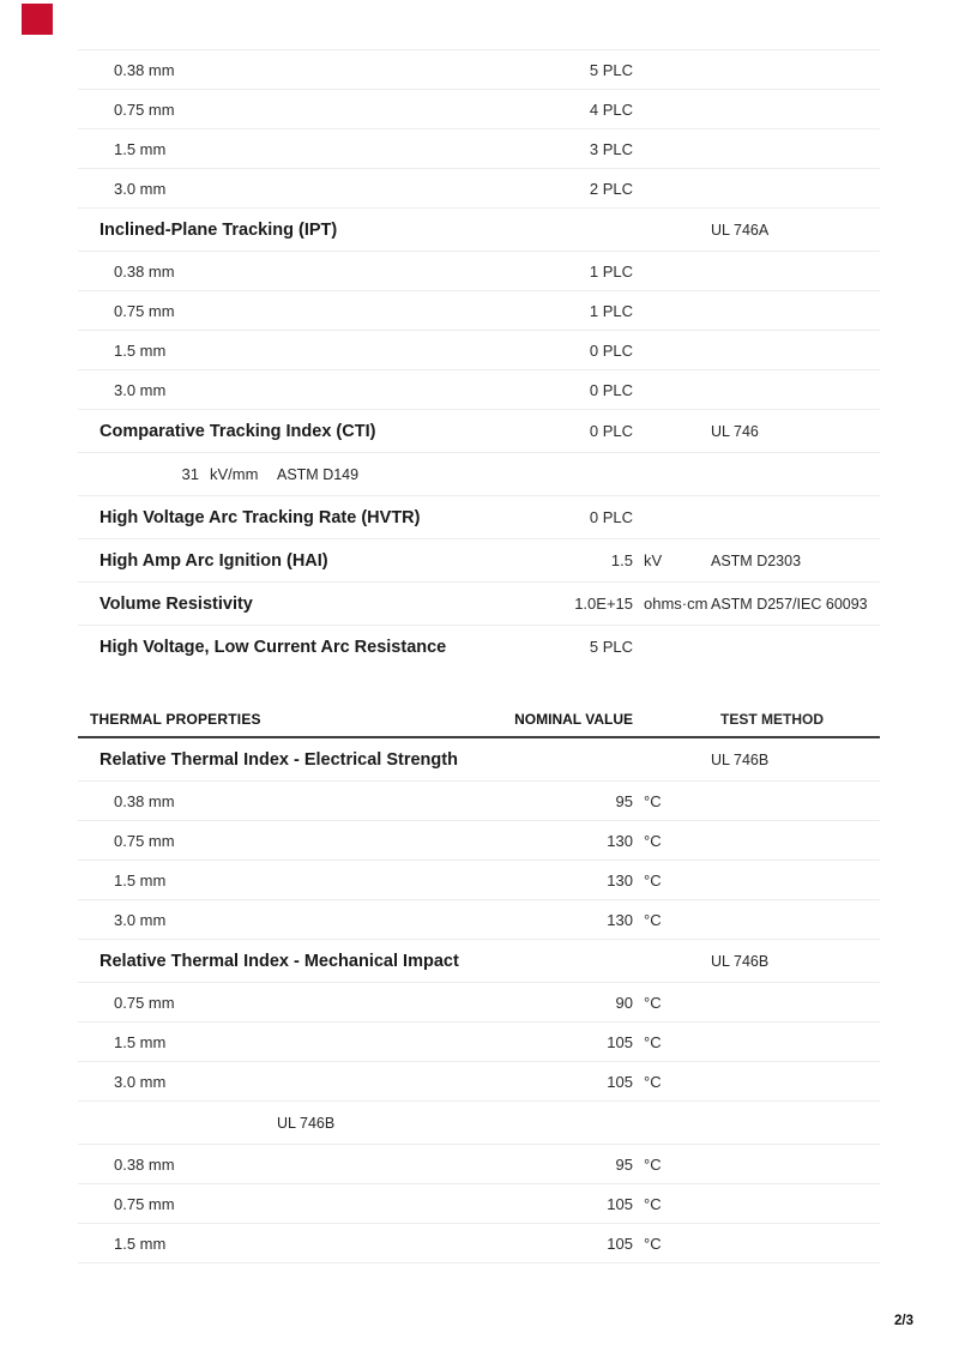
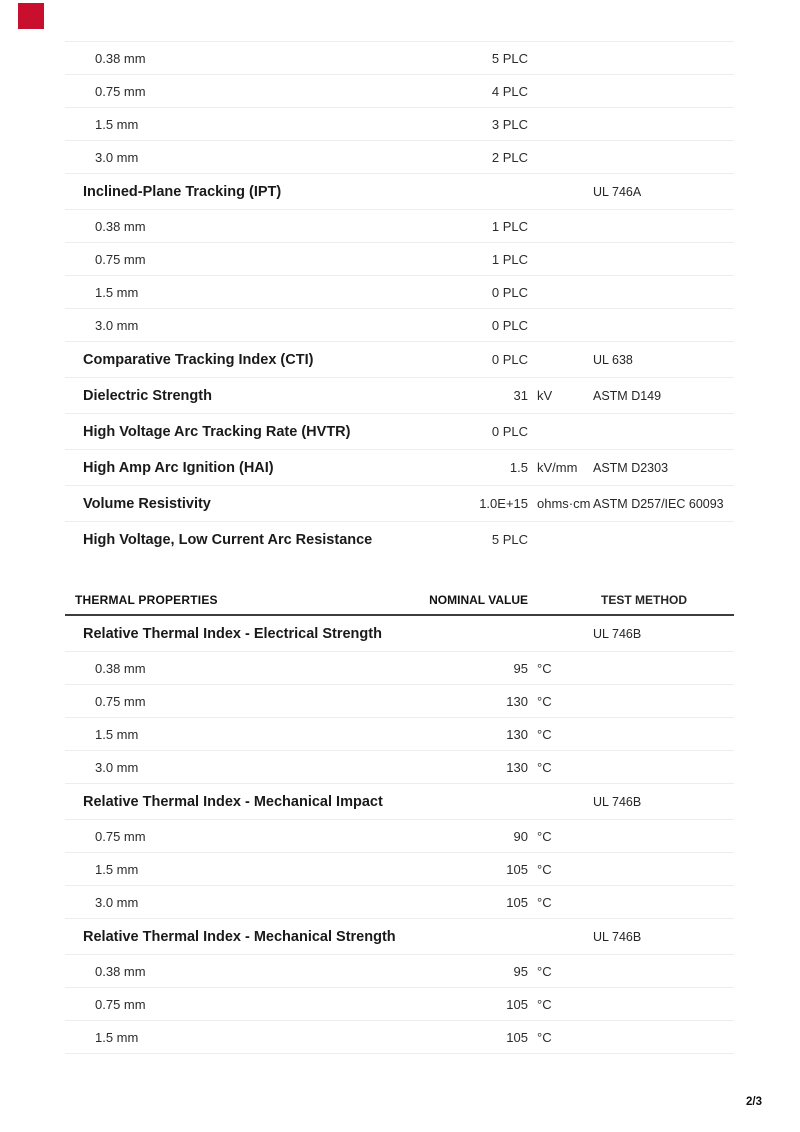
  0.38 mm
  5 PLC
  0.75 mm
  4 PLC
  1.5 mm
  3 PLC
  3.0 mm
  2 PLC
  Inclined-Plane Tracking (IPT)
  UL 746A
  0.38 mm
  1 PLC
  0.75 mm
  1 PLC
  1.5 mm
  0 PLC
  3.0 mm
  0 PLC
  Comparative Tracking Index (CTI)
  0 PLC
- UL 746
+ UL 638
+ Dielectric Strength
  31
- kV/mm
+ kV
  ASTM D149
  High Voltage Arc Tracking Rate (HVTR)
  0 PLC
  High Amp Arc Ignition (HAI)
  1.5
- kV
+ kV/mm
  ASTM D2303
  Volume Resistivity
  1.0E+15
  ohms·cm
  ASTM D257/IEC 60093
  High Voltage, Low Current Arc Resistance
  5 PLC
  THERMAL PROPERTIES
  NOMINAL VALUE
  TEST METHOD
  Relative Thermal Index - Electrical Strength
  UL 746B
  0.38 mm
  95
  °C
  0.75 mm
  130
  °C
  1.5 mm
  130
  °C
  3.0 mm
  130
  °C
  Relative Thermal Index - Mechanical Impact
  UL 746B
  0.75 mm
  90
  °C
  1.5 mm
  105
  °C
  3.0 mm
  105
  °C
+ Relative Thermal Index - Mechanical Strength
  UL 746B
  0.38 mm
  95
  °C
  0.75 mm
  105
  °C
  1.5 mm
  105
  °C
  2/3
